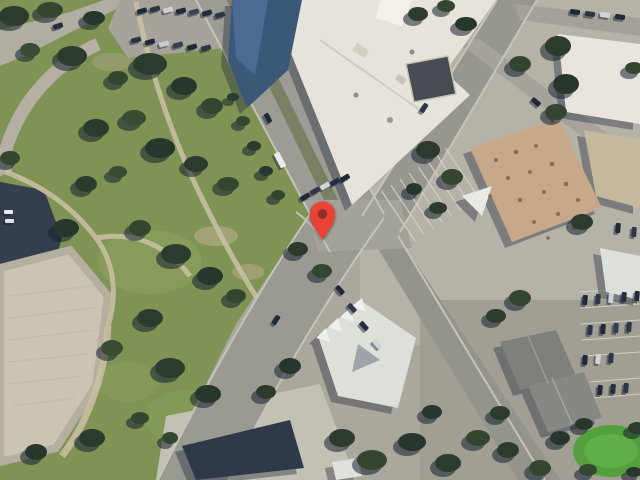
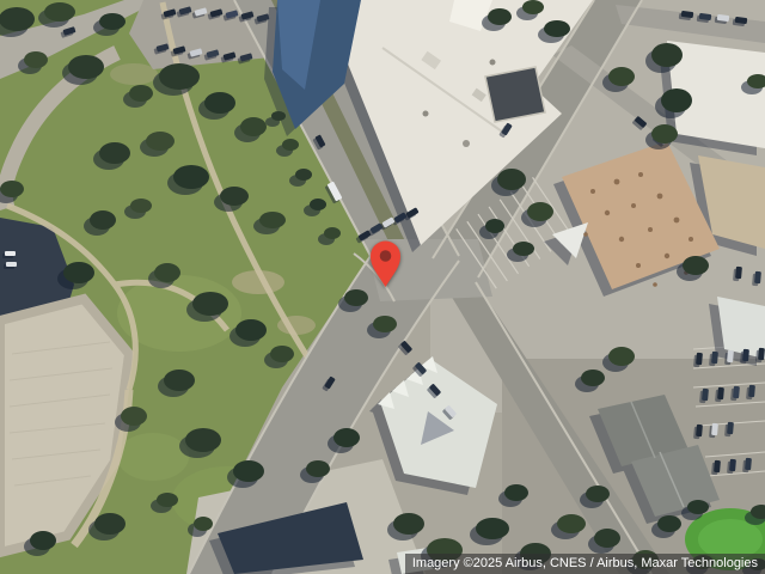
+ Imagery ©2025 Airbus, CNES / Airbus, Maxar Technologies
